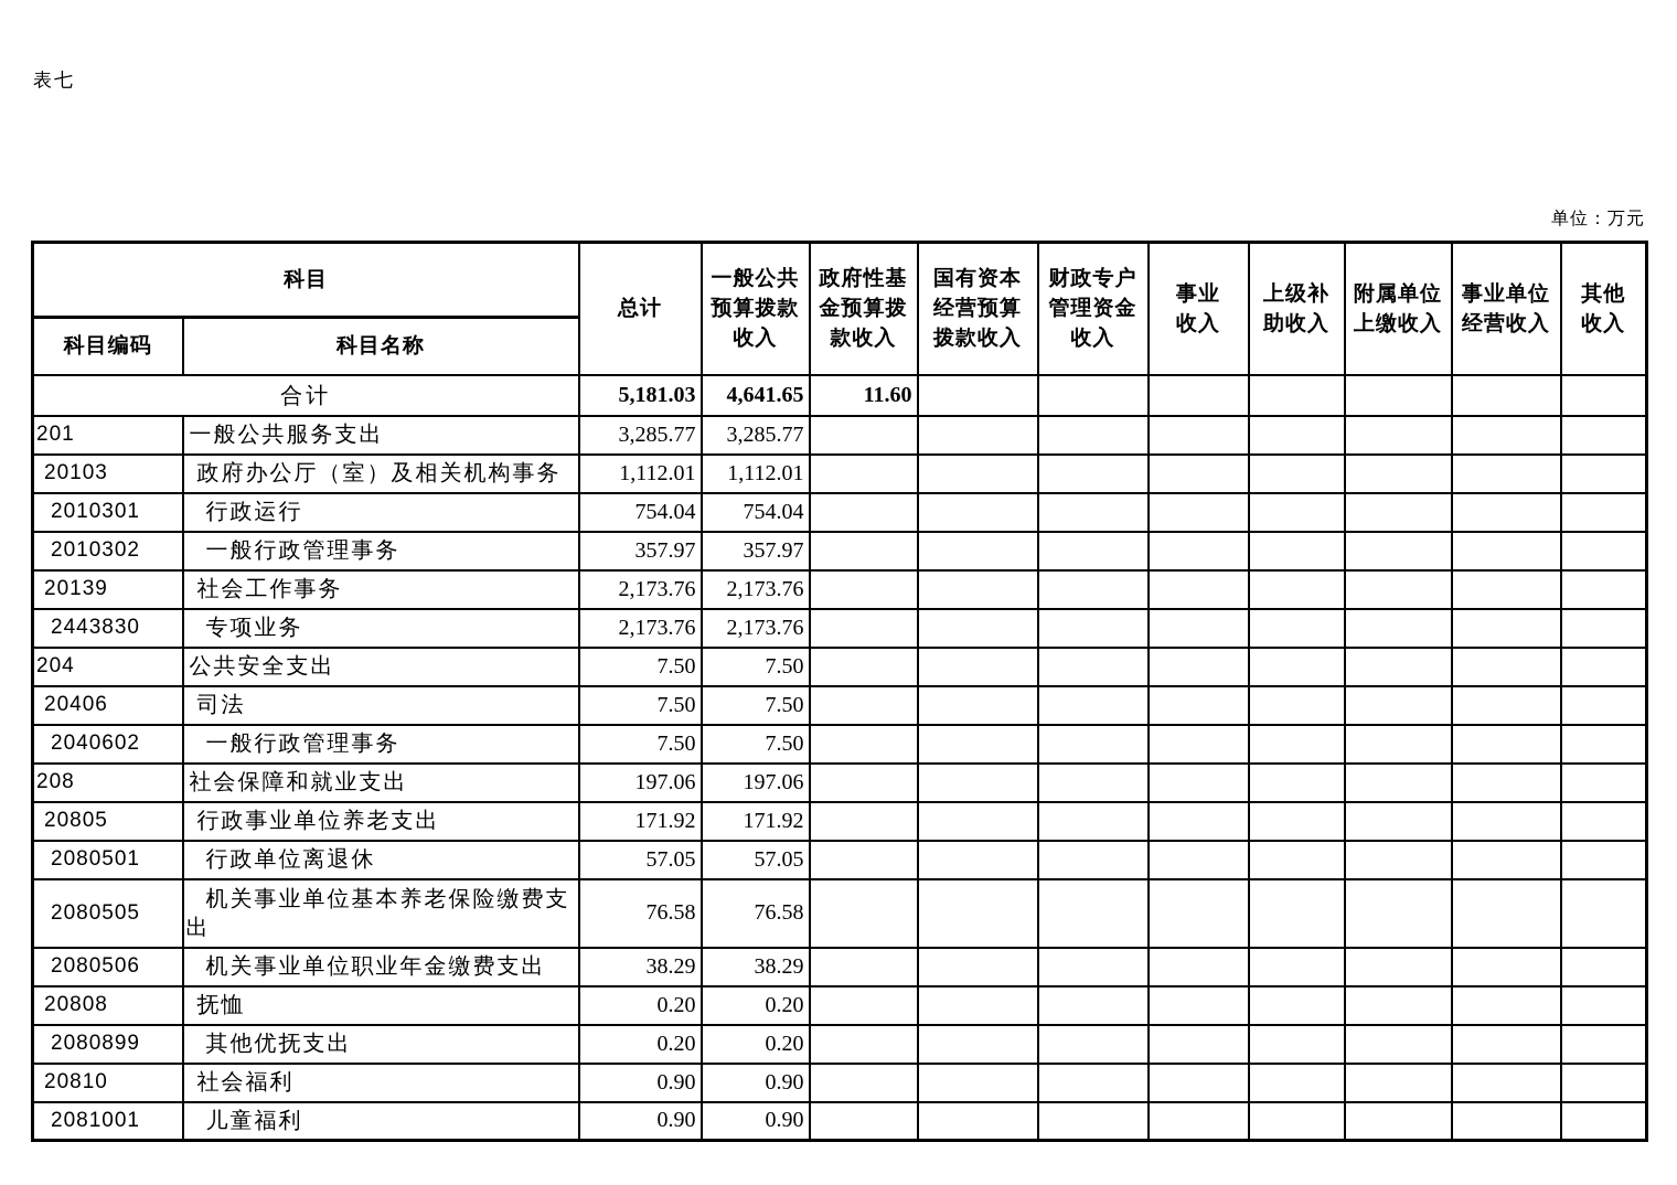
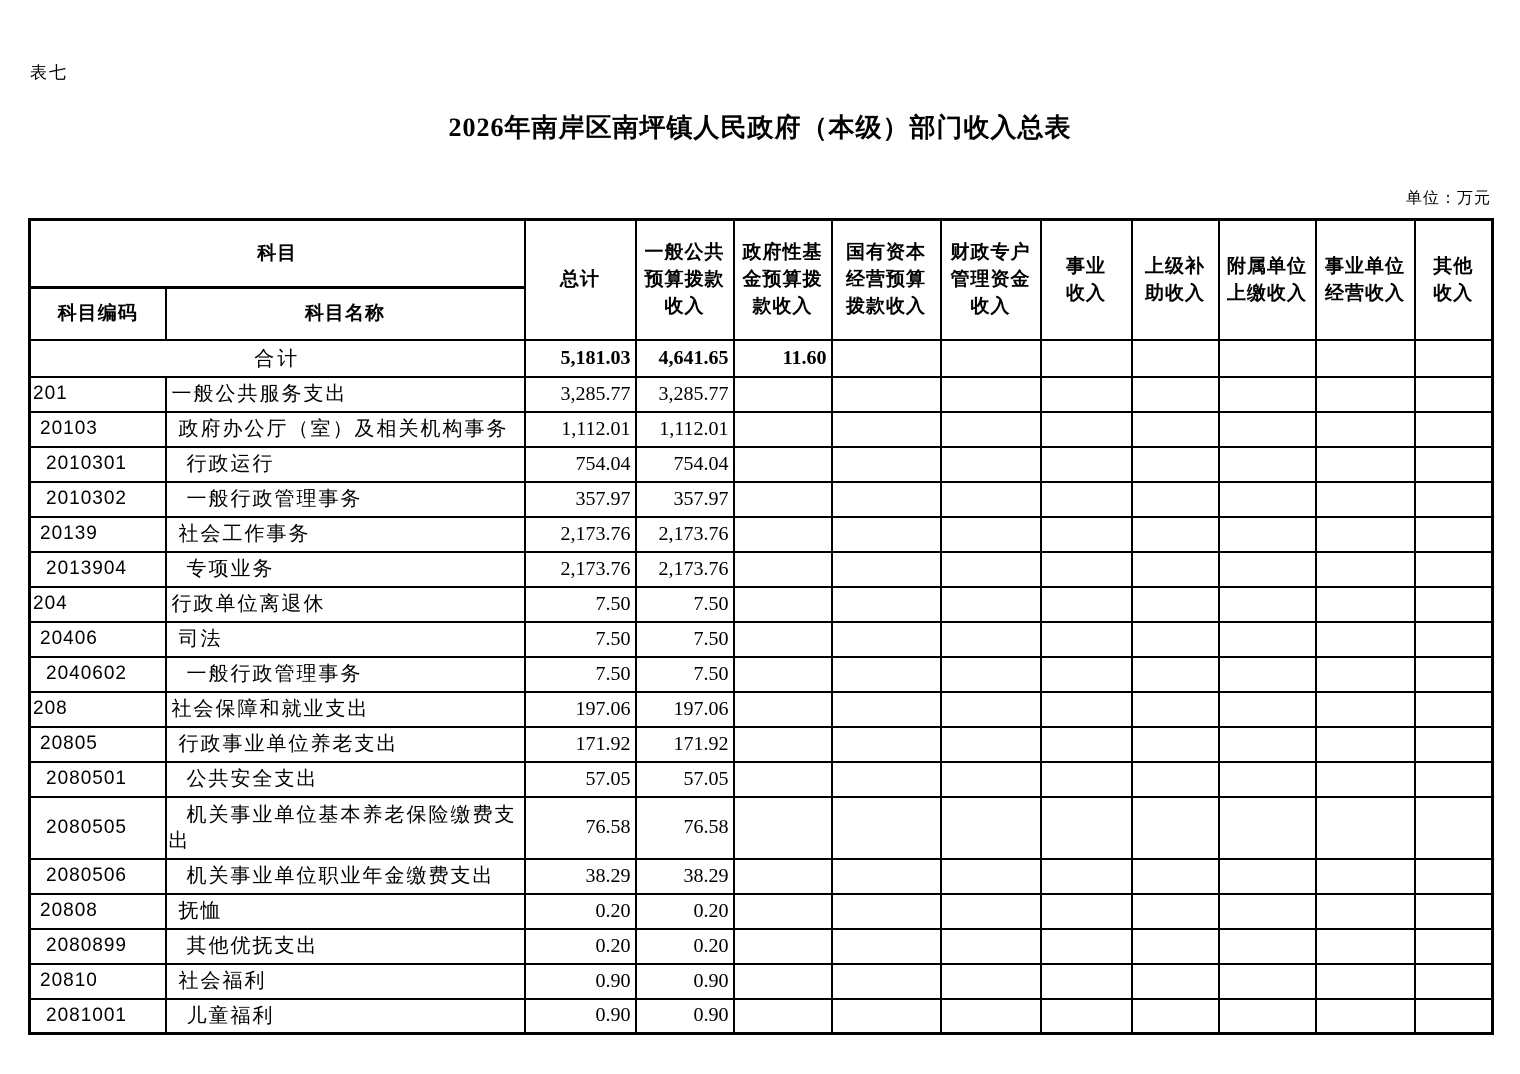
  表七
+ 2026年南岸区南坪镇人民政府（本级）部门收入总表
  单位：万元
  科目	总计	一般公共 预算拨款 收入	政府性基 金预算拨 款收入	国有资本 经营预算 拨款收入	财政专户 管理资金 收入	事业 收入	上级补 助收入	附属单位 上缴收入	事业单位 经营收入	其他 收入
  科目编码	科目名称
  合计	5,181.03	4,641.65	11.60
  201	一般公共服务支出	3,285.77	3,285.77
  20103	政府办公厅（室）及相关机构事务	1,112.01	1,112.01
  2010301	行政运行	754.04	754.04
  2010302	一般行政管理事务	357.97	357.97
  20139	社会工作事务	2,173.76	2,173.76
- 2443830	专项业务	2,173.76	2,173.76
+ 2013904	专项业务	2,173.76	2,173.76
- 204	公共安全支出	7.50	7.50
+ 204	行政单位离退休	7.50	7.50
  20406	司法	7.50	7.50
  2040602	一般行政管理事务	7.50	7.50
  208	社会保障和就业支出	197.06	197.06
  20805	行政事业单位养老支出	171.92	171.92
- 2080501	行政单位离退休	57.05	57.05
+ 2080501	公共安全支出	57.05	57.05
  2080505	机关事业单位基本养老保险缴费支出	76.58	76.58
  2080506	机关事业单位职业年金缴费支出	38.29	38.29
  20808	抚恤	0.20	0.20
  2080899	其他优抚支出	0.20	0.20
  20810	社会福利	0.90	0.90
  2081001	儿童福利	0.90	0.90
